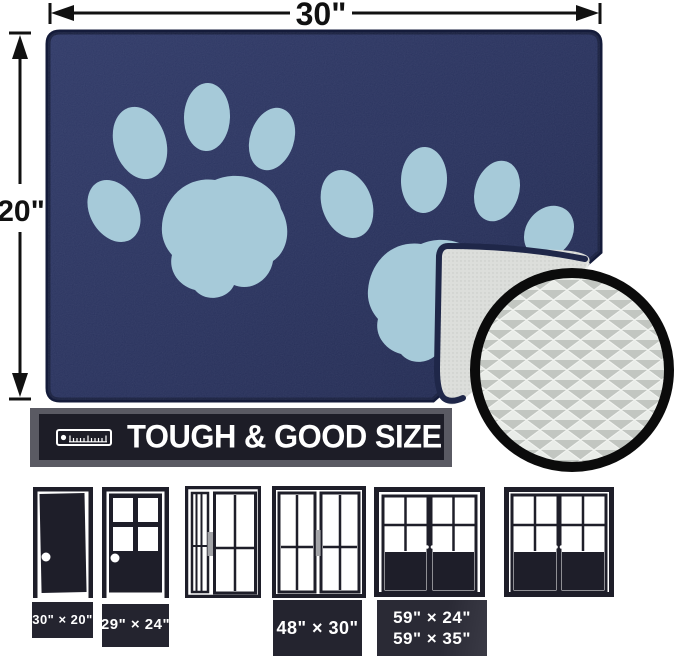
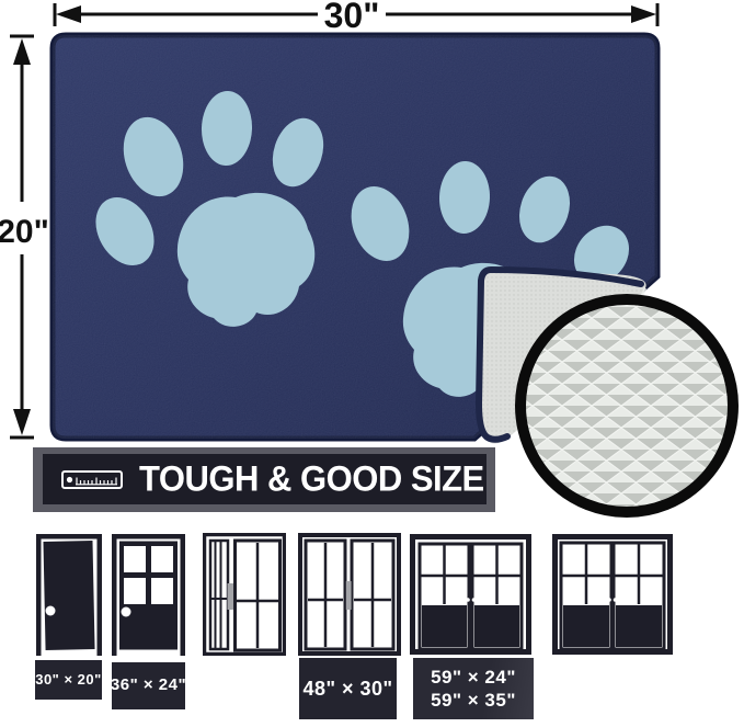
  30"
  20"
  TOUGH & GOOD SIZE
  30" × 20"
- 29" × 24"
+ 36" × 24"
  48" × 30"
  59" × 24"
  59" × 35"
